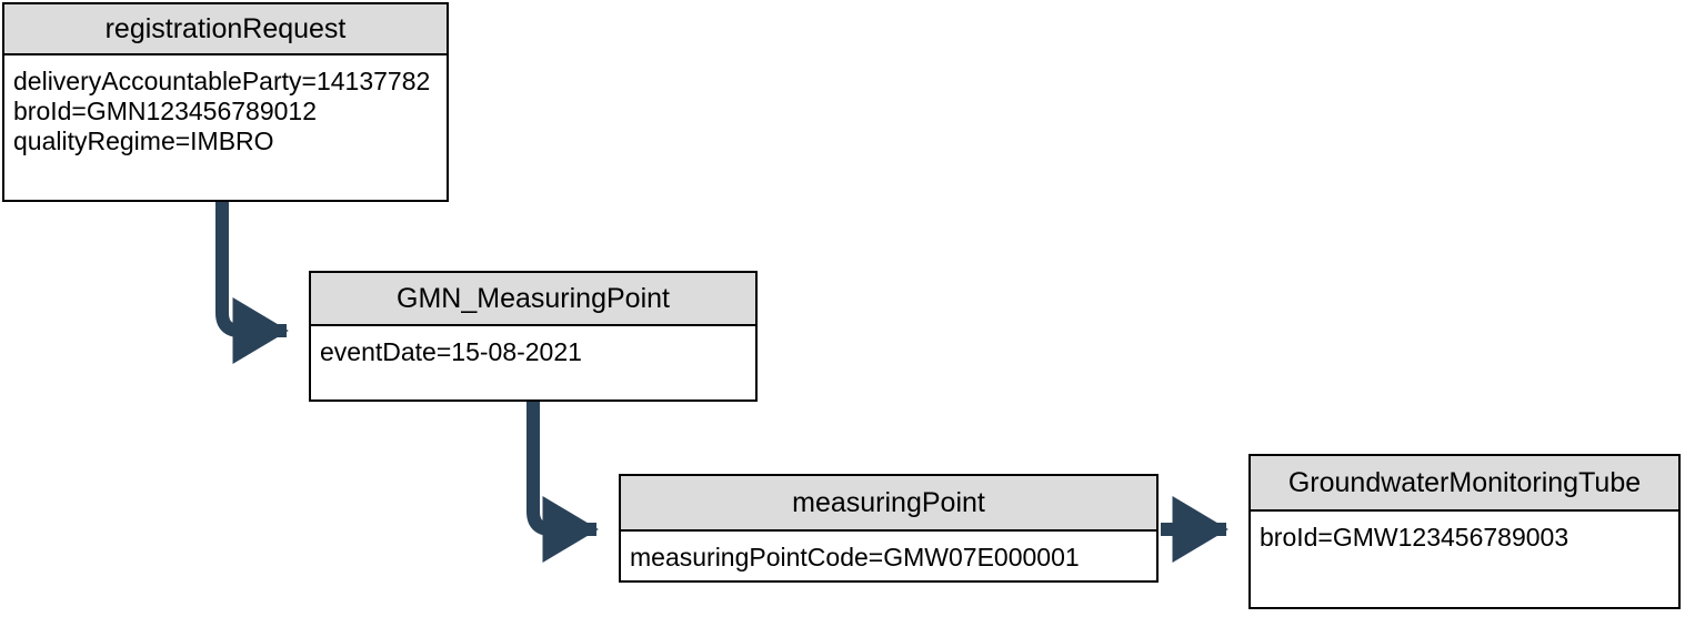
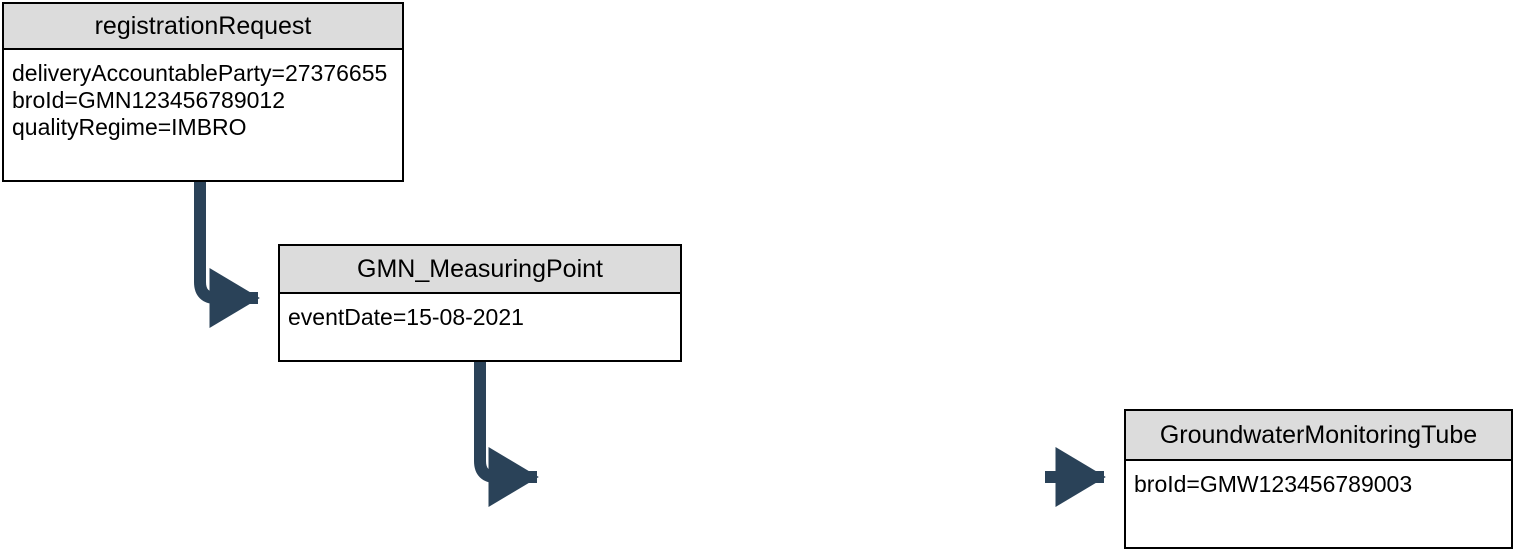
  registrationRequest
- deliveryAccountableParty=14137782
+ deliveryAccountableParty=27376655
  broId=GMN123456789012
  qualityRegime=IMBRO
  GMN_MeasuringPoint
  eventDate=15-08-2021
- measuringPoint
- measuringPointCode=GMW07E000001
  GroundwaterMonitoringTube
  broId=GMW123456789003
